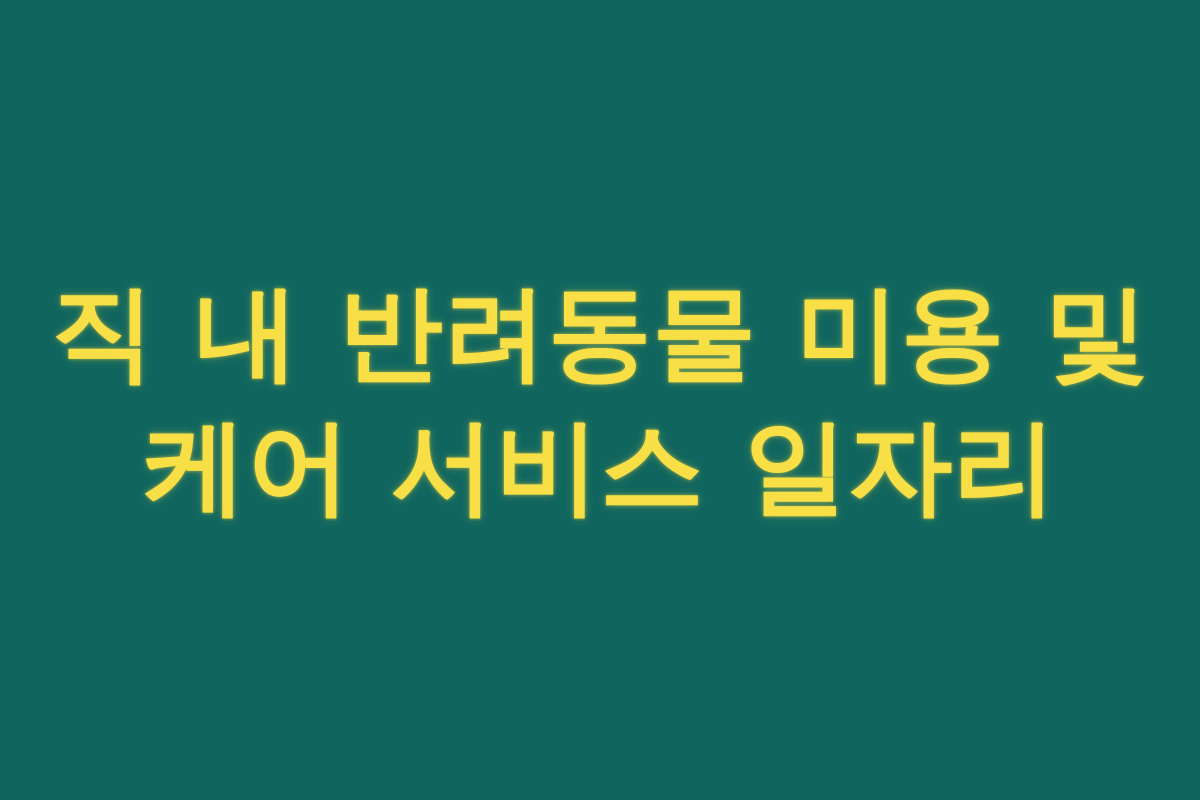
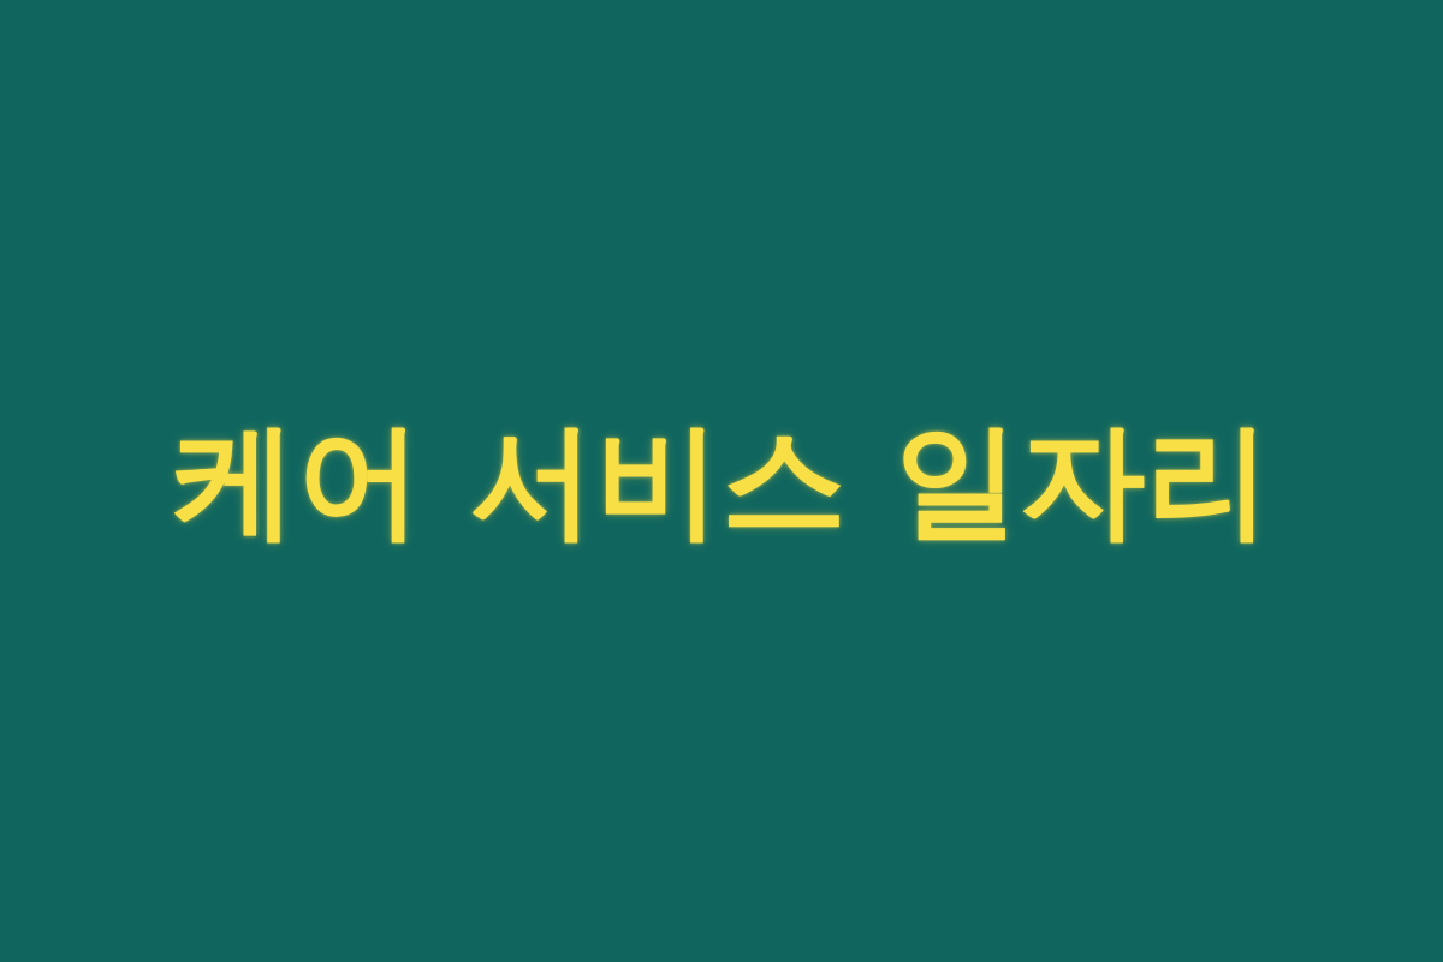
- 직 내 반려동물 미용 및
  케어 서비스 일자리
